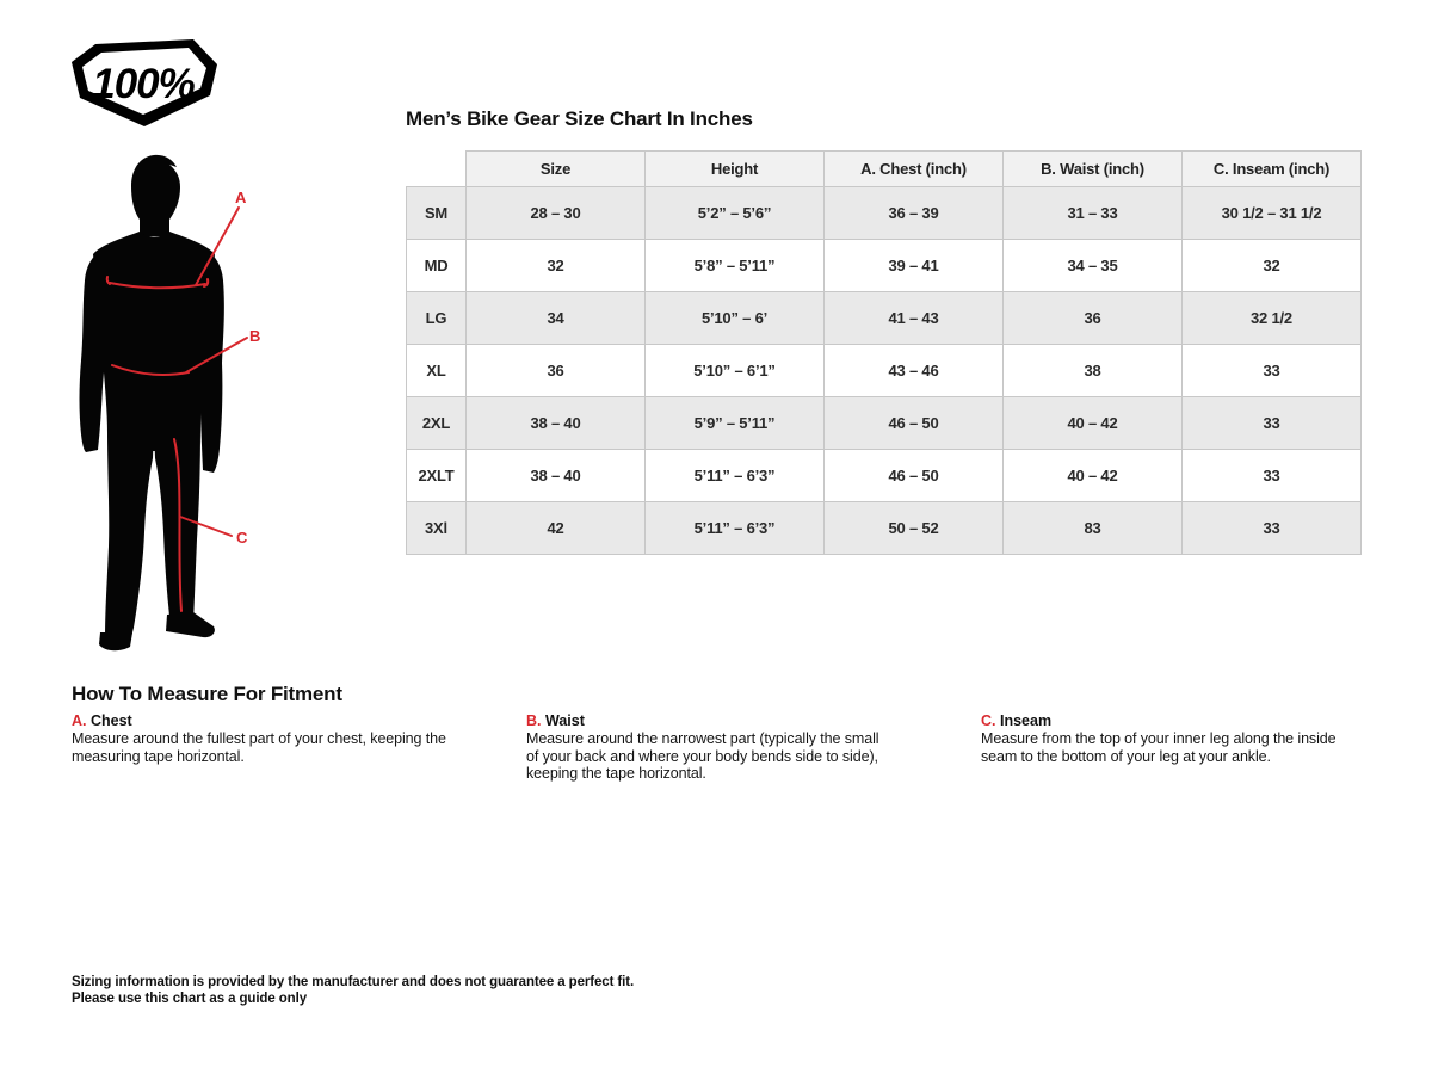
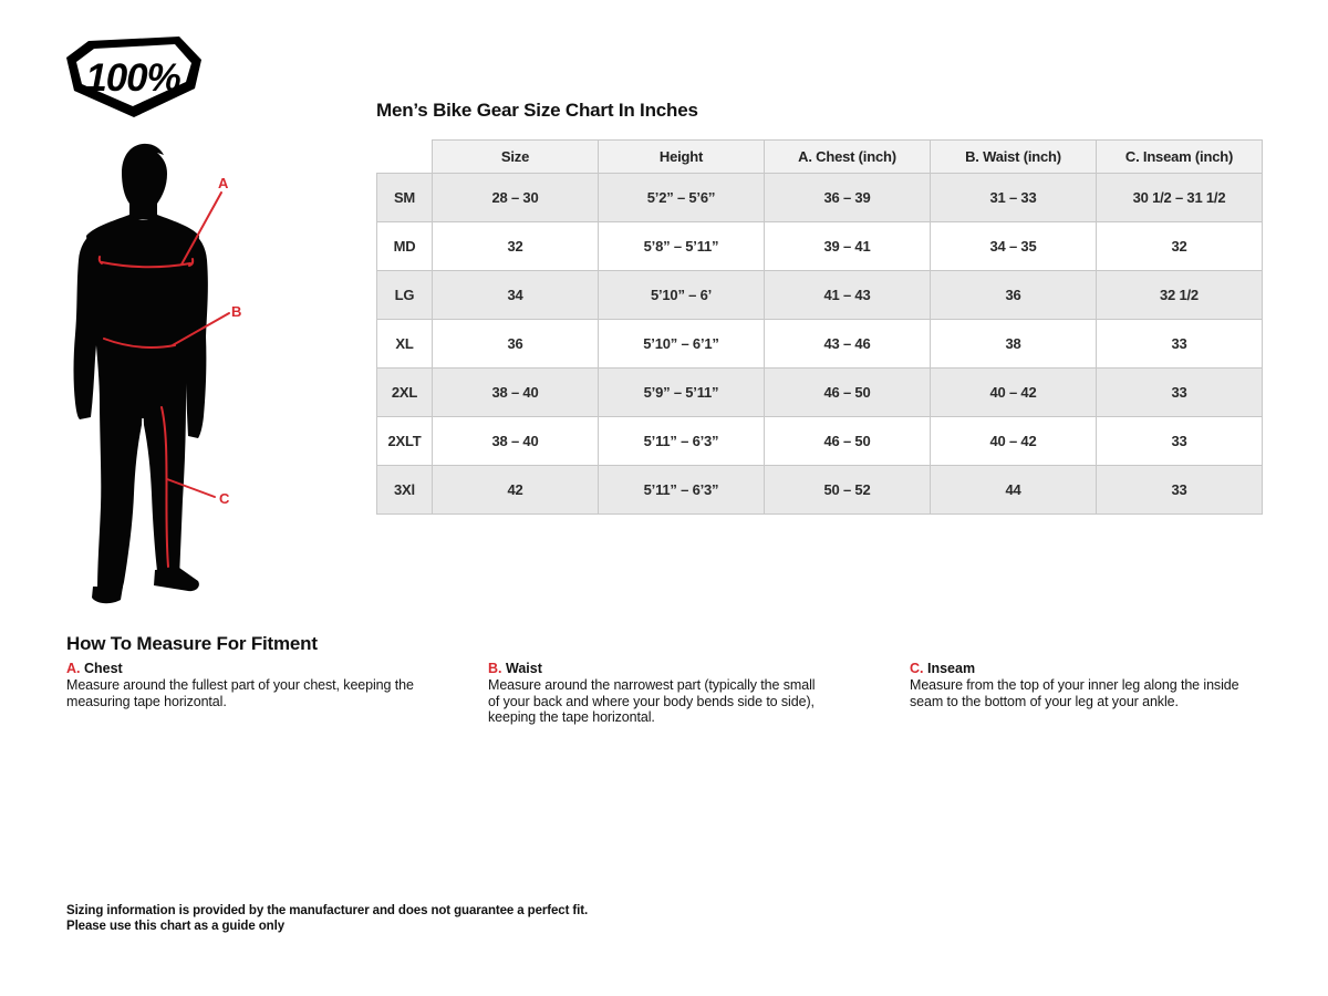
  100%
  Men’s Bike Gear Size Chart In Inches
  A
  B
  C
  	Size	Height	A. Chest (inch)	B. Waist (inch)	C. Inseam (inch)
  SM	28 – 30	5’2” – 5’6’’	36 – 39	31 – 33	30 1/2 – 31 1/2
  MD	32	5’8” – 5’11”	39 – 41	34 – 35	32
  LG	34	5’10” – 6’	41 – 43	36	32 1/2
  XL	36	5’10” – 6’1”	43 – 46	38	33
  2XL	38 – 40	5’9” – 5’11”	46 – 50	40 – 42	33
  2XLT	38 – 40	5’11” – 6’3”	46 – 50	40 – 42	33
- 3Xl	42	5’11” – 6’3”	50 – 52	83	33
+ 3Xl	42	5’11” – 6’3”	50 – 52	44	33
  How To Measure For Fitment
  A. Chest
  Measure around the fullest part of your chest, keeping the measuring tape horizontal.
  B. Waist
  Measure around the narrowest part (typically the small of your back and where your body bends side to side), keeping the tape horizontal.
  C. Inseam
  Measure from the top of your inner leg along the inside seam to the bottom of your leg at your ankle.
  Sizing information is provided by the manufacturer and does not guarantee a perfect fit.
  Please use this chart as a guide only
